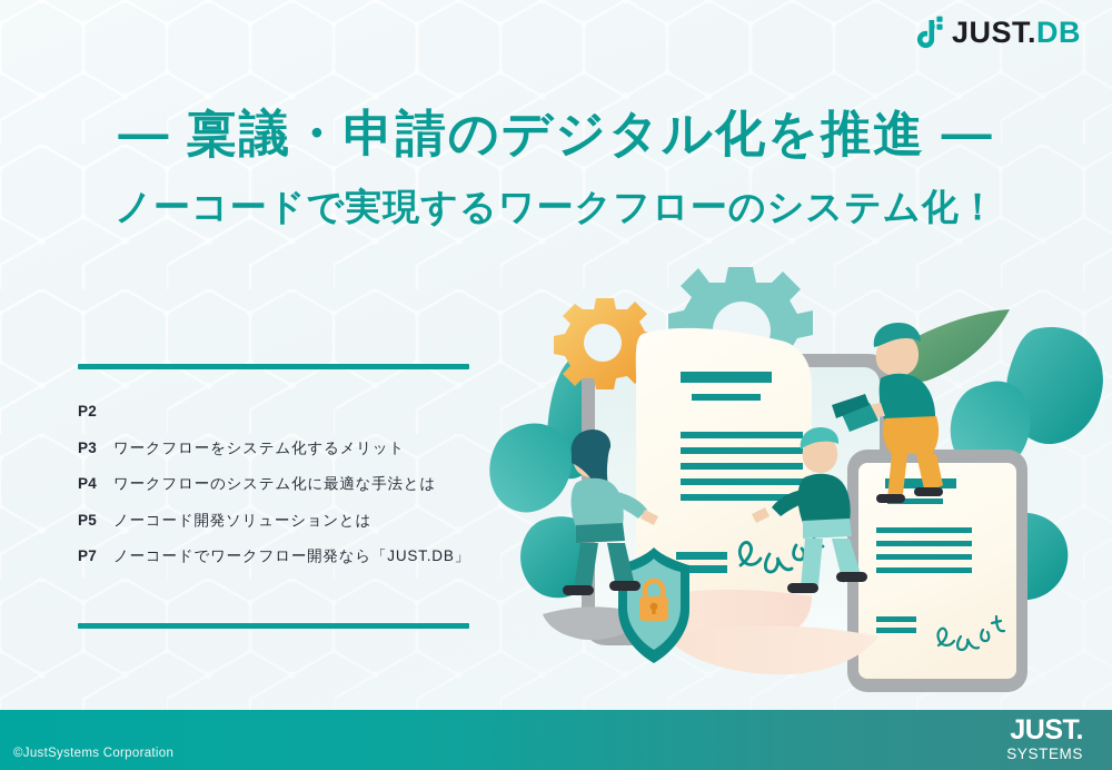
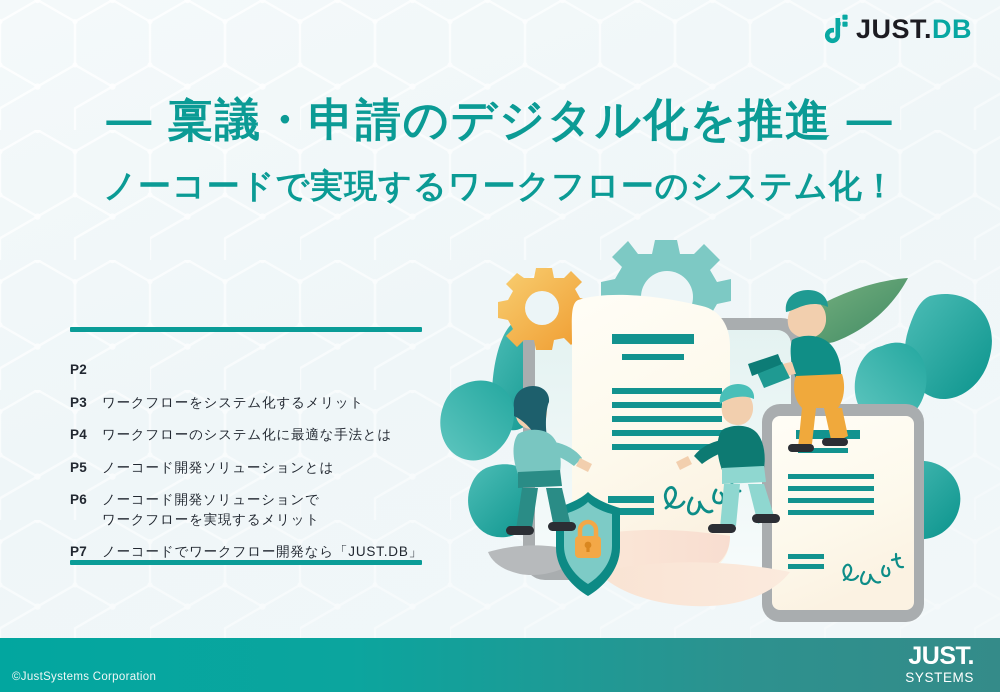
  JUST.DB
  ― 稟議・申請のデジタル化を推進 ―
  ノーコードで実現するワークフローのシステム化！
  P2
  P3
  ワークフローをシステム化するメリット
  P4
  ワークフローのシステム化に最適な手法とは
  P5
  ノーコード開発ソリューションとは
+ P6
+ ノーコード開発ソリューションで
+ ワークフローを実現するメリット
  P7
  ノーコードでワークフロー開発なら「JUST.DB」
  ©JustSystems Corporation
  JUST.
  SYSTEMS
